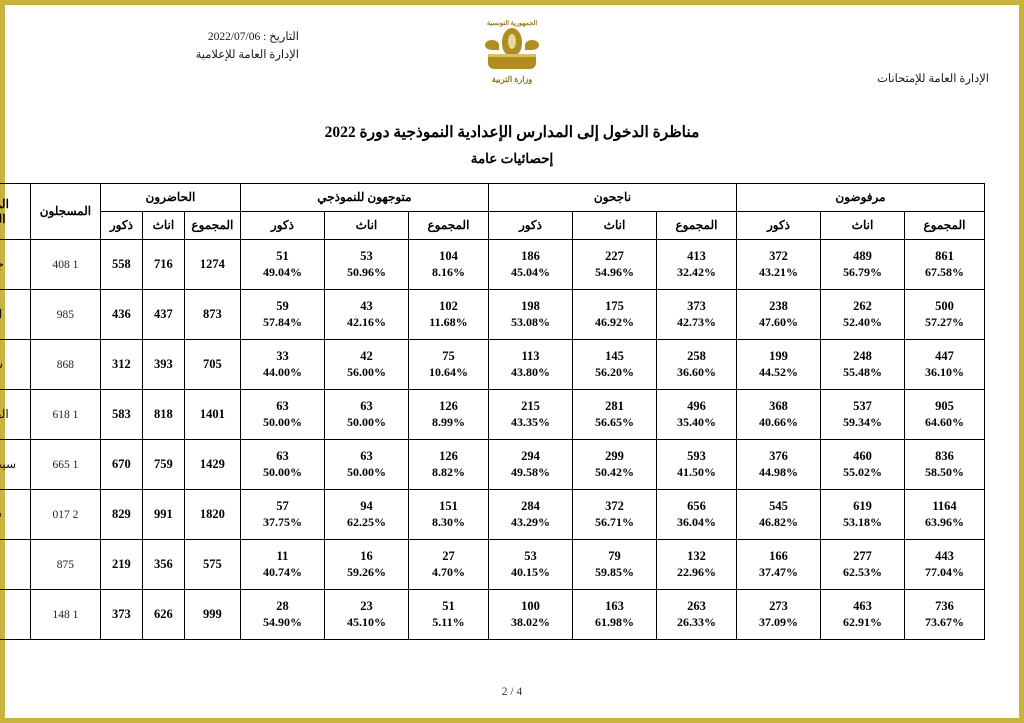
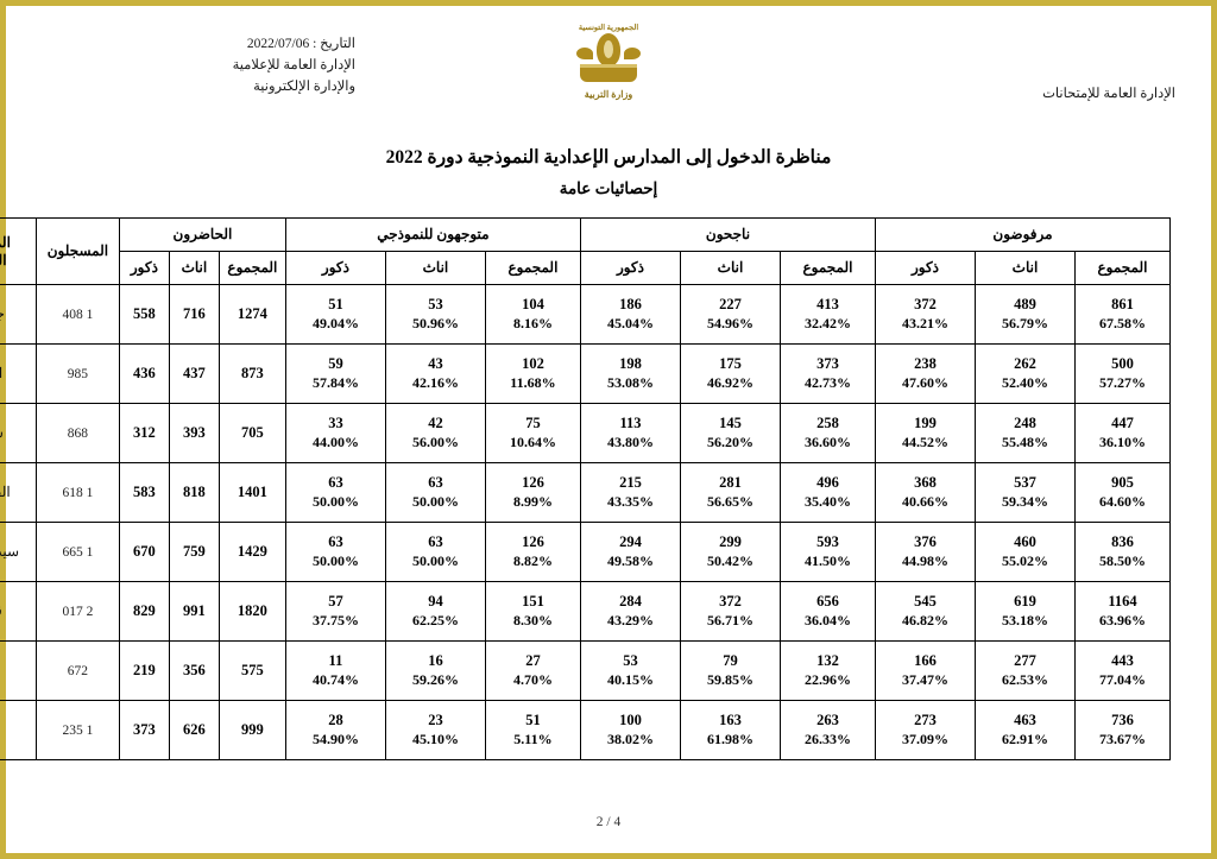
  التاريخ : 2022/07/06
  الإدارة العامة للإعلامية
+ والإدارة الإلكترونية
  وزارة التربية
  الإدارة العامة للإمتحانات
  مناظرة الدخول إلى المدارس الإعدادية النموذجية دورة 2022
  إحصائيات عامة
  مرفوضون	ناجحون	متوجهون للنموذجي	الحاضرون	المسجلون	ال ال
  المجموع	اناث	ذكور	المجموع	اناث	ذكور	المجموع	اناث	ذكور	المجموع	اناث	ذكور
  86167.58%	48956.79%	37243.21%	41332.42%	22754.96%	18645.04%	1048.16%	5350.96%	5149.04%	1274	716	558	1 408	ج
  50057.27%	26252.40%	23847.60%	37342.73%	17546.92%	19853.08%	10211.68%	4342.16%	5957.84%	873	437	436	985	ا
  44736.10%	24855.48%	19944.52%	25836.60%	14556.20%	11343.80%	7510.64%	4256.00%	3344.00%	705	393	312	868
  90564.60%	53759.34%	36840.66%	49635.40%	28156.65%	21543.35%	1268.99%	6350.00%	6350.00%	1401	818	583	1 618	ال
  83658.50%	46055.02%	37644.98%	59341.50%	29950.42%	29449.58%	1268.82%	6350.00%	6350.00%	1429	759	670	1 665	سي
  116463.96%	61953.18%	54546.82%	65636.04%	37256.71%	28443.29%	1518.30%	9462.25%	5737.75%	1820	991	829	2 017
- 44377.04%	27762.53%	16637.47%	13222.96%	7959.85%	5340.15%	274.70%	1659.26%	1140.74%	575	356	219	875
+ 44377.04%	27762.53%	16637.47%	13222.96%	7959.85%	5340.15%	274.70%	1659.26%	1140.74%	575	356	219	672
- 73673.67%	46362.91%	27337.09%	26326.33%	16361.98%	10038.02%	515.11%	2345.10%	2854.90%	999	626	373	1 148
+ 73673.67%	46362.91%	27337.09%	26326.33%	16361.98%	10038.02%	515.11%	2345.10%	2854.90%	999	626	373	1 235
  2 / 4
